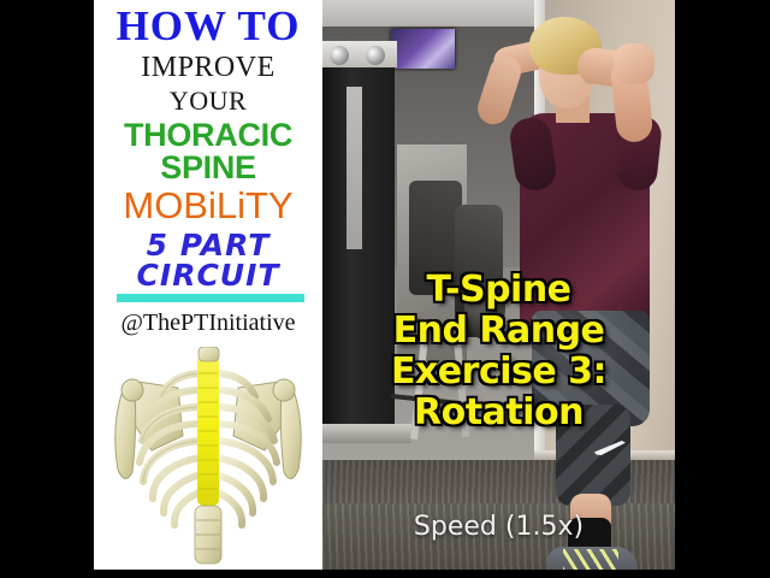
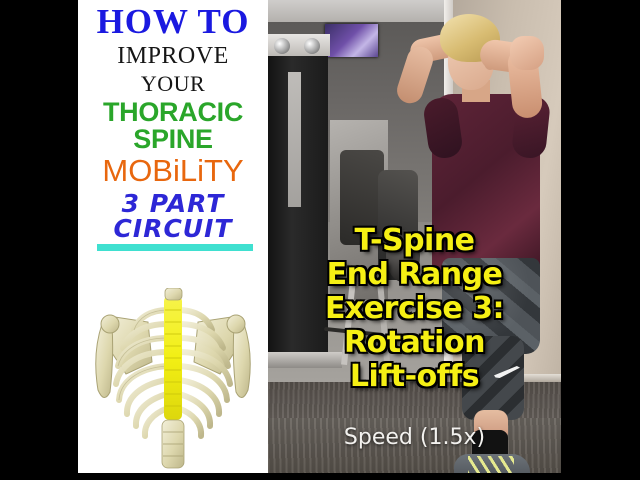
  HOW TO
  IMPROVE
  YOUR
  THORACIC
  SPINE
  MOBiLiTY
- 5 PART
+ 3 PART
  CIRCUIT
- @ThePTInitiative
  T-Spine
  End Range
  Exercise 3:
  Rotation
+ Lift-offs
  Speed (1.5x)
